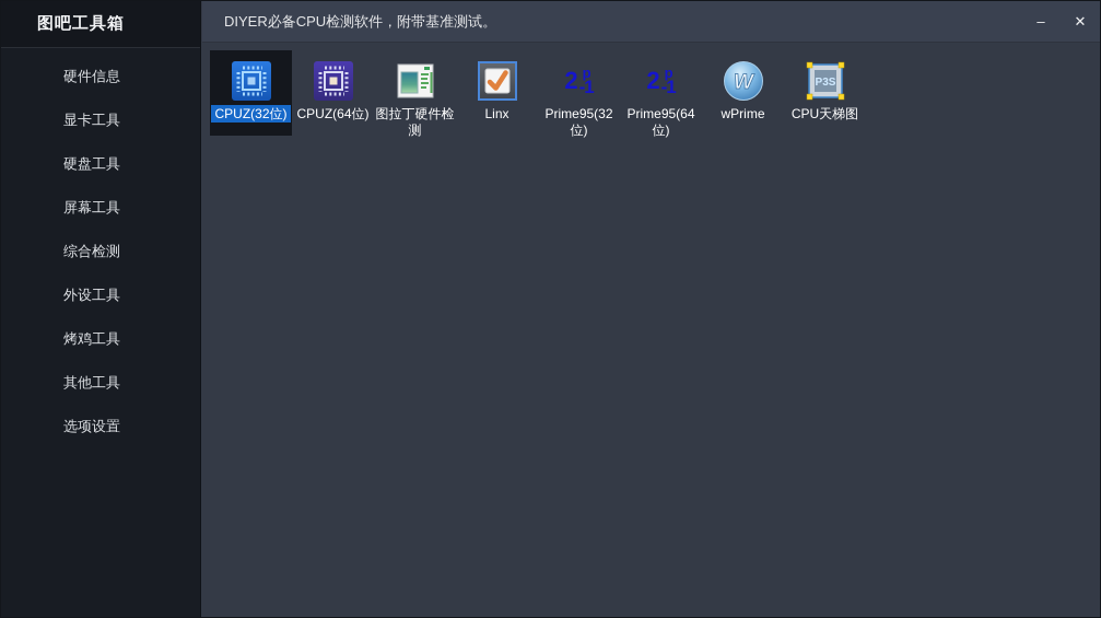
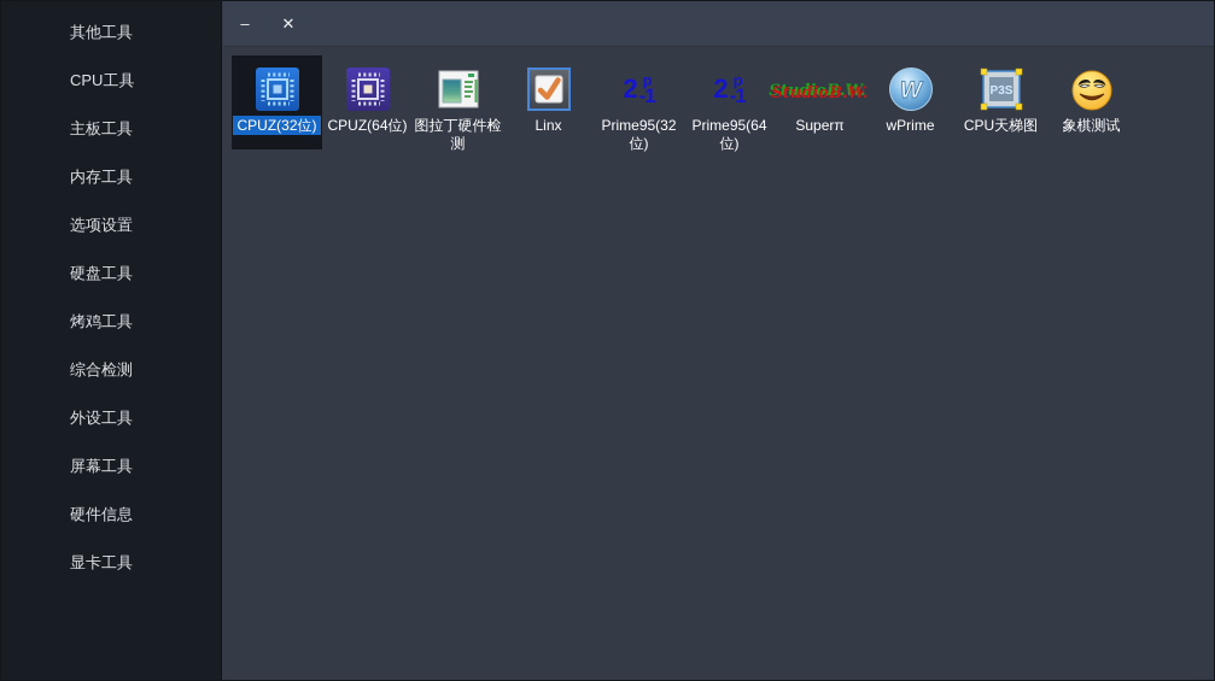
- 图吧工具箱
- 硬件信息
+ 其他工具
+ CPU工具
+ 主板工具
+ 内存工具
- 显卡工具
+ 选项设置
  硬盘工具
- 屏幕工具
+ 烤鸡工具
  综合检测
  外设工具
- 烤鸡工具
+ 屏幕工具
- 其他工具
+ 硬件信息
- 选项设置
+ 显卡工具
- DIYER必备CPU检测软件，附带基准测试。
  –
  ✕
  CPUZ(32位)
  CPUZ(64位)
  图拉丁硬件检测
  Linx
  2
  p
  -1
  Prime95(32位)
  2
  p
  -1
  Prime95(64位)
+ Studio
+ B.W.
+ Superπ
  W
  wPrime
  P3S
  CPU天梯图
+ 象棋测试
